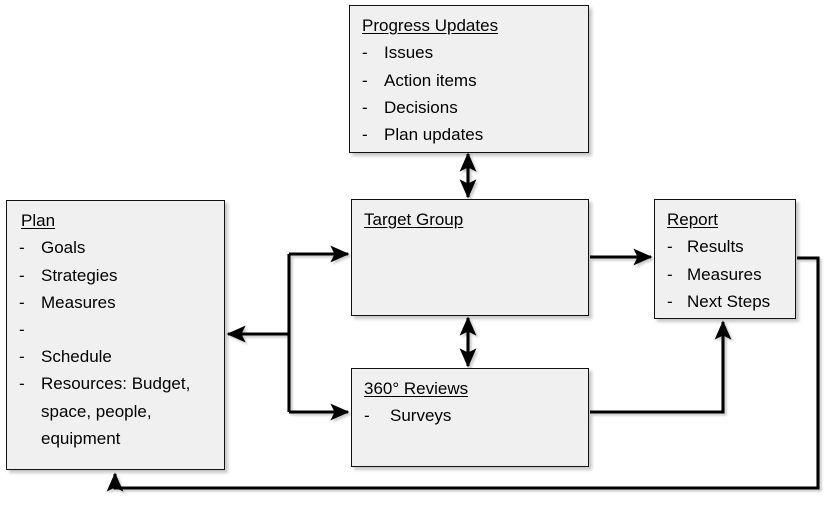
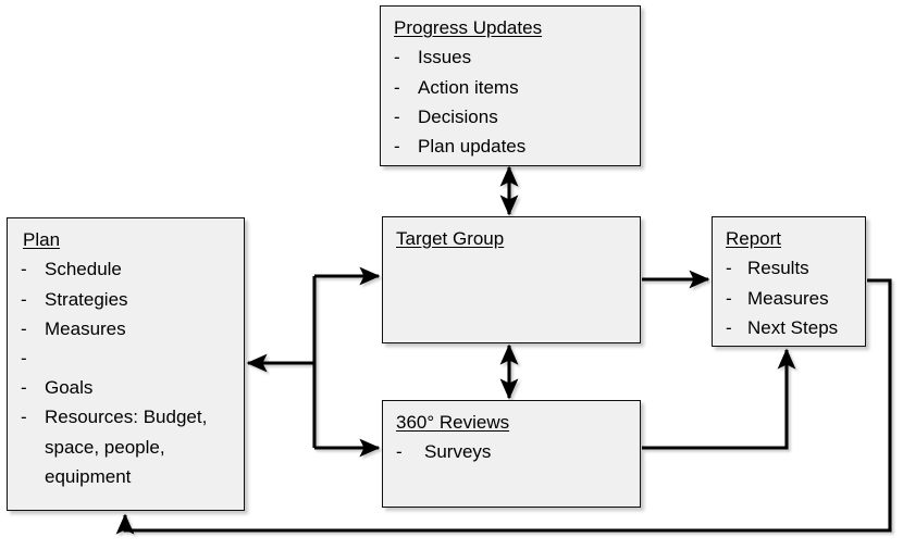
  Progress Updates
  -
  Issues
  -
  Action items
  -
  Decisions
  -
  Plan updates
  Plan
  -
- Goals
+ Schedule
  -
  Strategies
  -
  Measures
  -
  -
- Schedule
+ Goals
  -
  Resources: Budget, space, people, equipment
  Target Group
  Report
  -
  Results
  -
  Measures
  -
  Next Steps
  360° Reviews
  -
  Surveys
